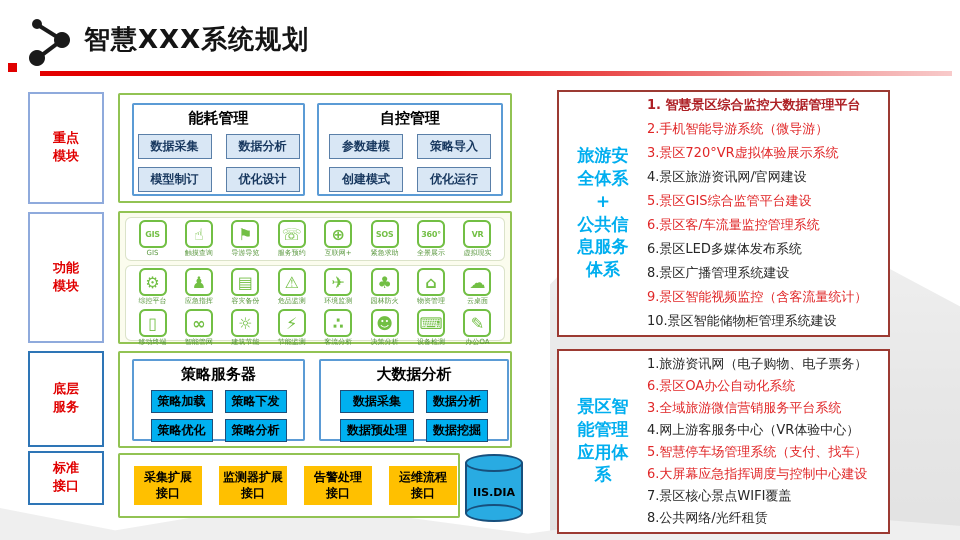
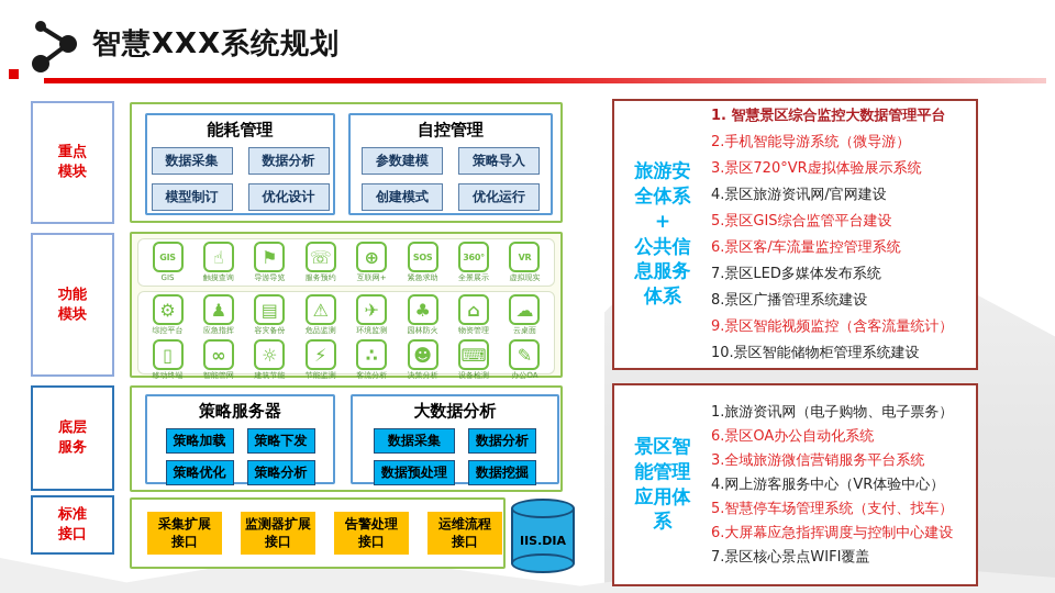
  智慧XXX系统规划
  重点
  模块
  功能
  模块
  底层
  服务
  标准
  接口
  能耗管理
  数据采集
  数据分析
  模型制订
  优化设计
  自控管理
  参数建模
  策略导入
  创建模式
  优化运行
  GIS
  GIS
  ☝
  触摸查询
  ⚑
  导游导览
  ☏
  服务预约
  ⊕
  互联网+
  SOS
  紧急求助
  360°
  全景展示
  VR
  虚拟现实
  ⚙
  综控平台
  ♟
  应急指挥
  ▤
  容灾备份
  ⚠
  危品监测
  ✈
  环境监测
  ♣
  园林防火
  ⌂
  物资管理
  ☁
  云桌面
  ▯
  移动终端
  ∞
  智能管网
  ☼
  建筑节能
  ⚡
  节能监测
  ∴
  客流分析
  ☻
  决策分析
  ⌨
  设备检测
  ✎
  办公OA
  策略服务器
  策略加载
  策略下发
  策略优化
  策略分析
  大数据分析
  数据采集
  数据分析
  数据预处理
  数据挖掘
  采集扩展
  接口
  监测器扩展
  接口
  告警处理
  接口
  运维流程
  接口
  IIS.DIA
  旅游安
  全体系
  +
  公共信
  息服务
  体系
  1. 智慧景区综合监控大数据管理平台
  2.手机智能导游系统（微导游）
  3.景区720°VR虚拟体验展示系统
  4.景区旅游资讯网/官网建设
  5.景区GIS综合监管平台建设
  6.景区客/车流量监控管理系统
- 6.景区LED多媒体发布系统
+ 7.景区LED多媒体发布系统
  8.景区广播管理系统建设
  9.景区智能视频监控（含客流量统计）
  10.景区智能储物柜管理系统建设
  景区智
  能管理
  应用体
  系
  1.旅游资讯网（电子购物、电子票务）
  6.景区OA办公自动化系统
  3.全域旅游微信营销服务平台系统
  4.网上游客服务中心（VR体验中心）
  5.智慧停车场管理系统（支付、找车）
  6.大屏幕应急指挥调度与控制中心建设
  7.景区核心景点WIFI覆盖
- 8.公共网络/光纤租赁
